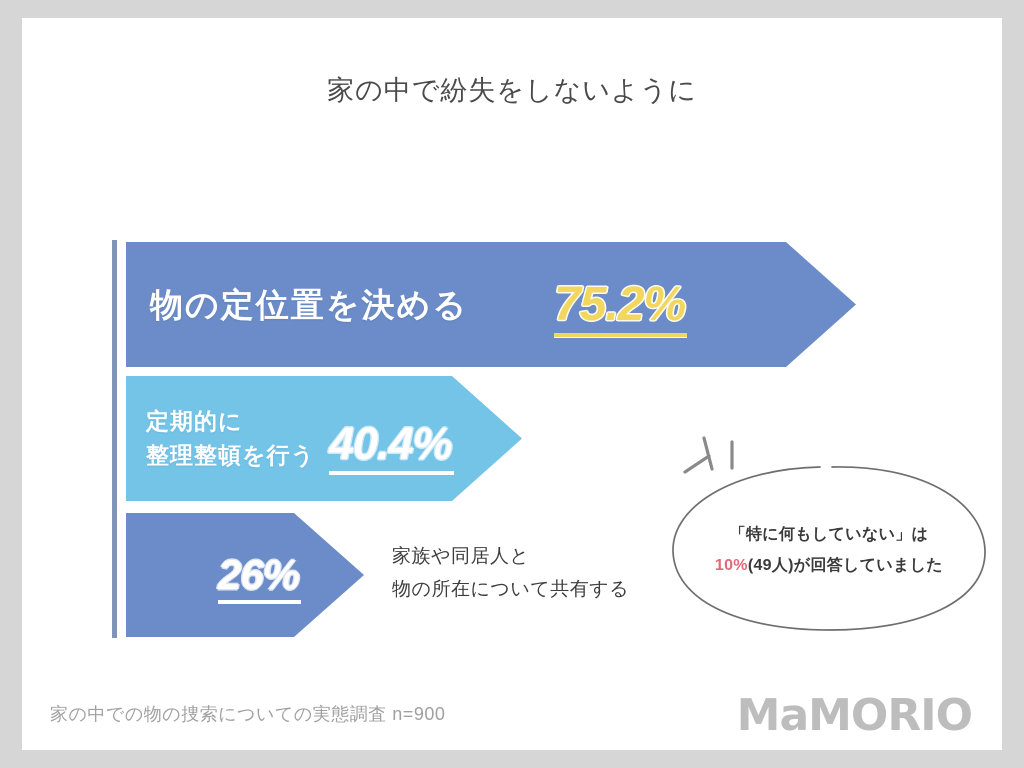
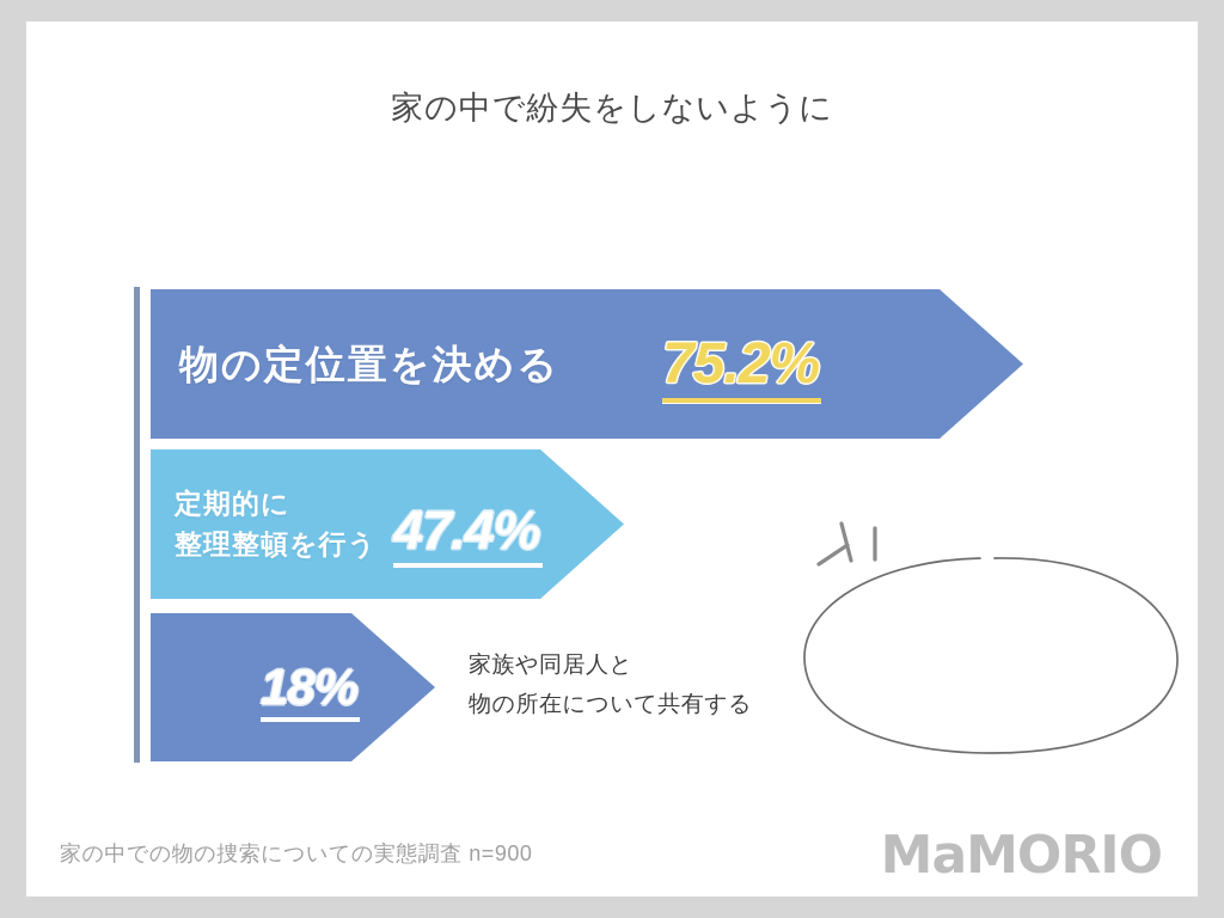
  家の中で紛失をしないように
  物の定位置を決める
  75.2%
  定期的に
  整理整頓を行う
- 40.4%
+ 47.4%
- 26%
+ 18%
  家族や同居人と
  物の所在について共有する
- 「特に何もしていない」は
- 10%(49人)が回答していました
  家の中での物の捜索についての実態調査 n=900
  MaMORIO
